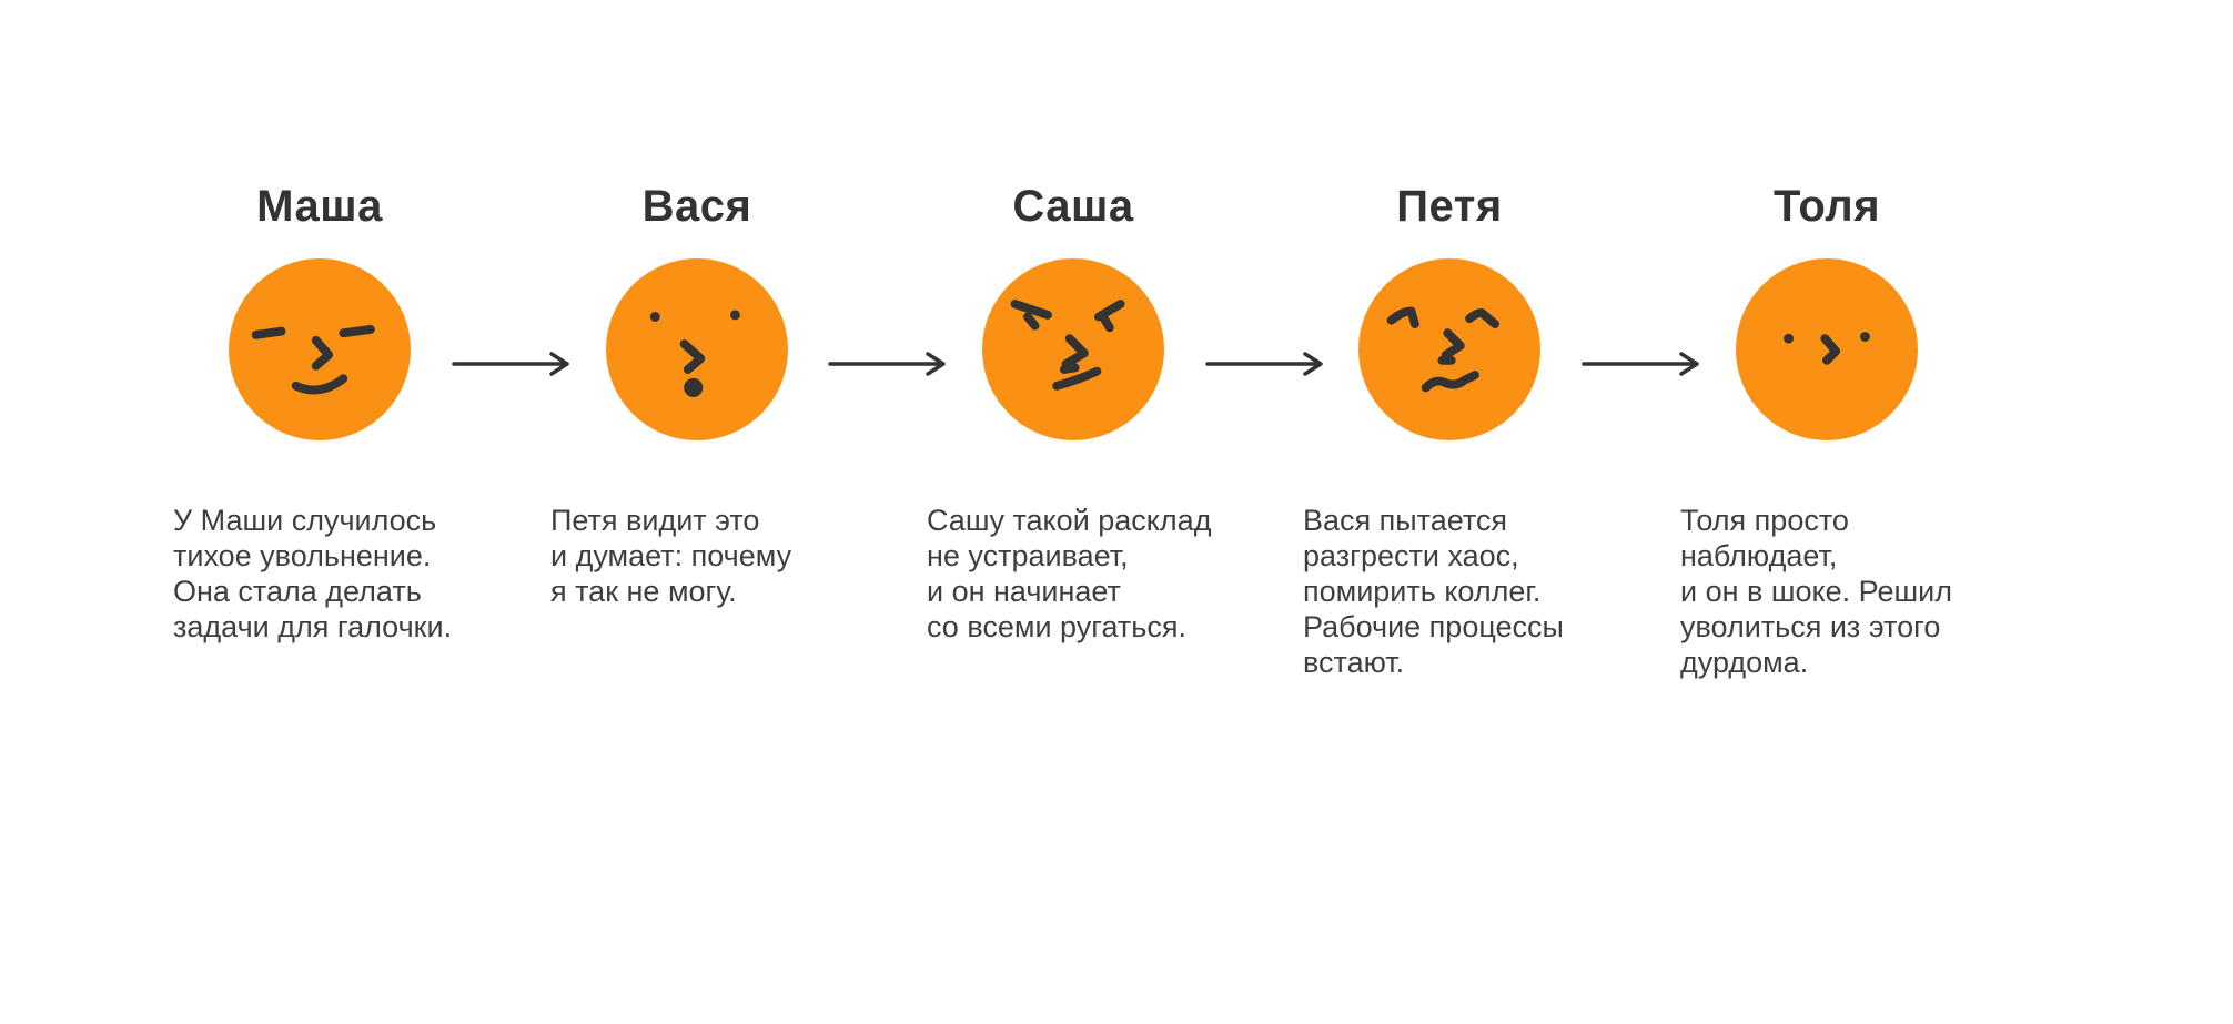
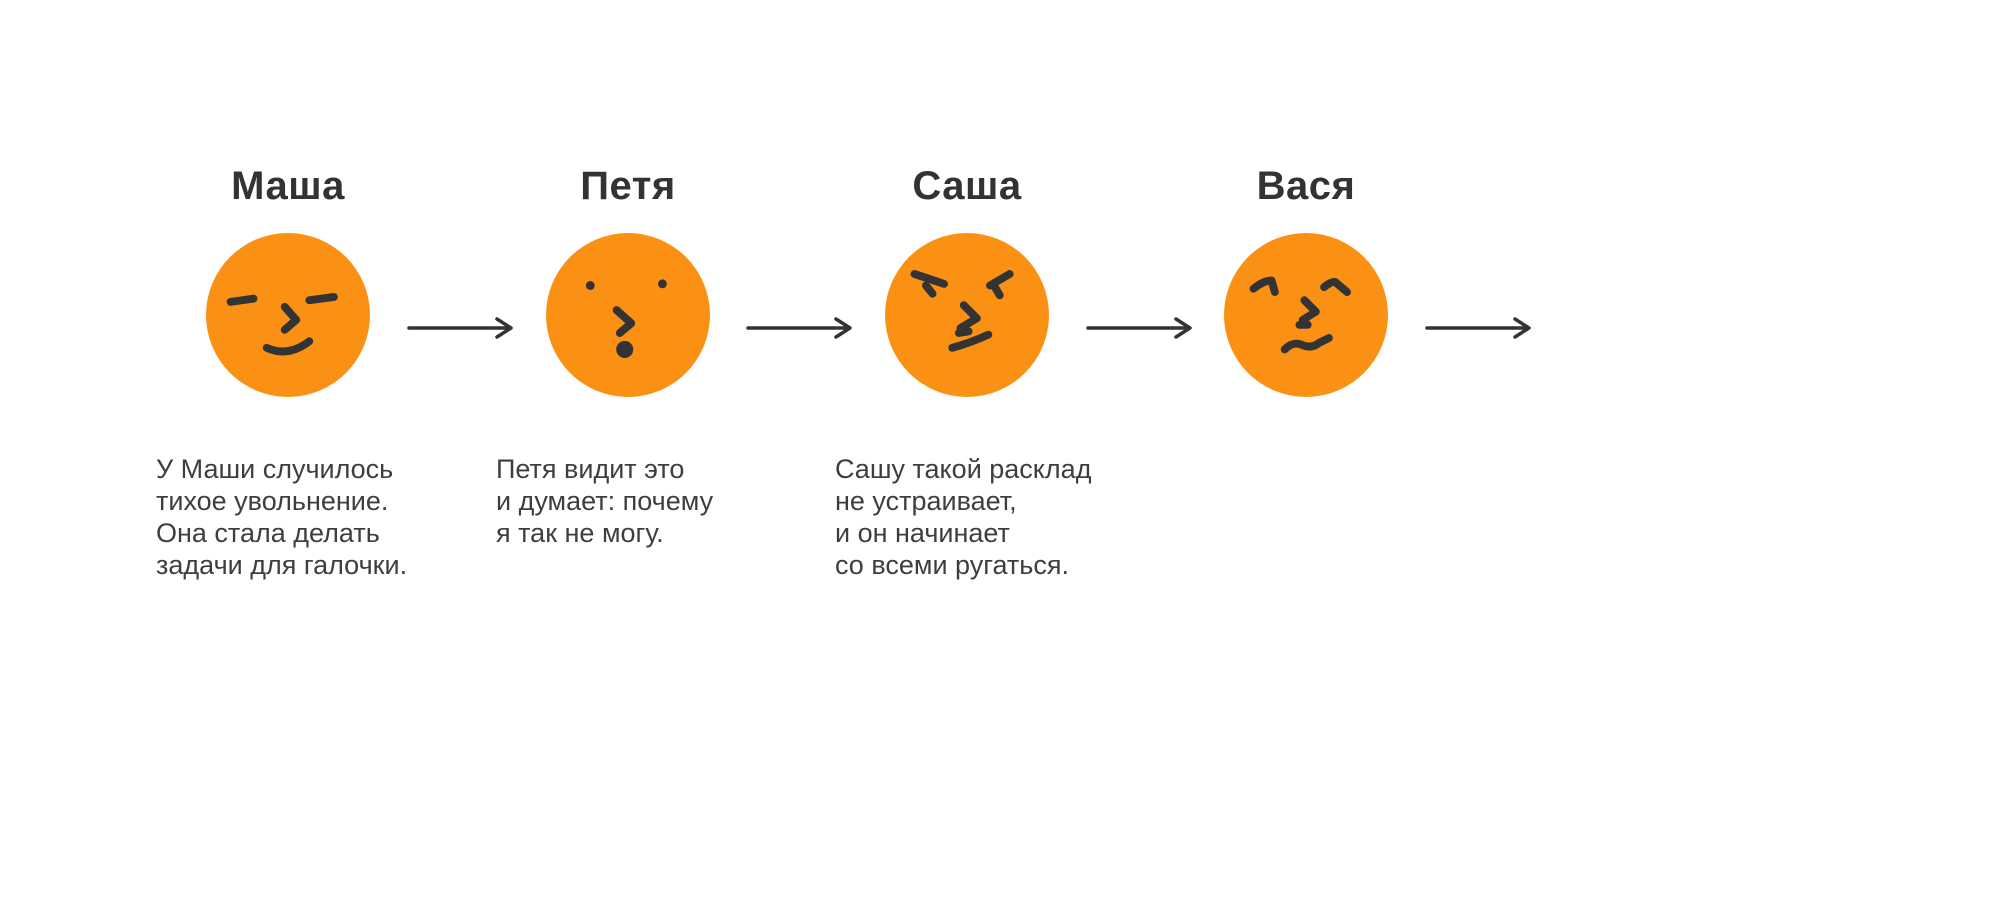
  Маша
  У Маши случилось
  тихое увольнение.
  Она стала делать
  задачи для галочки.
- Вася
+ Петя
  Петя видит это
  и думает: почему
  я так не могу.
  Саша
  Сашу такой расклад
  не устраивает,
  и он начинает
  со всеми ругаться.
- Петя
+ Вася
- Вася пытается
- разгрести хаос,
- помирить коллег.
- Рабочие процессы
- встают.
- Толя
- Толя просто наблюдает,
- и он в шоке. Решил
- уволиться из этого
- дурдома.
